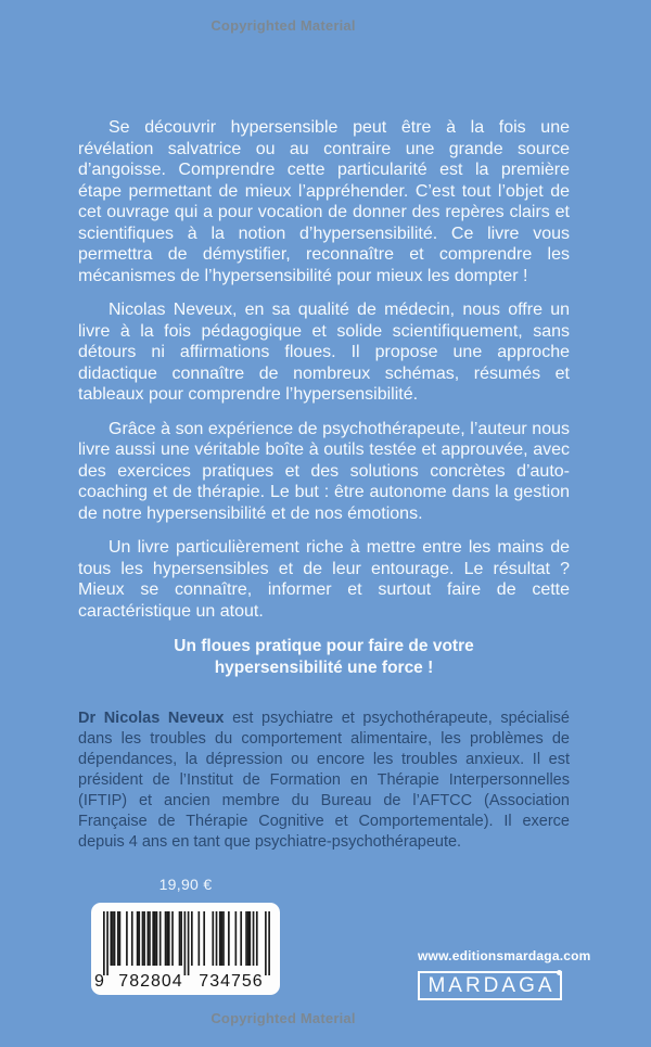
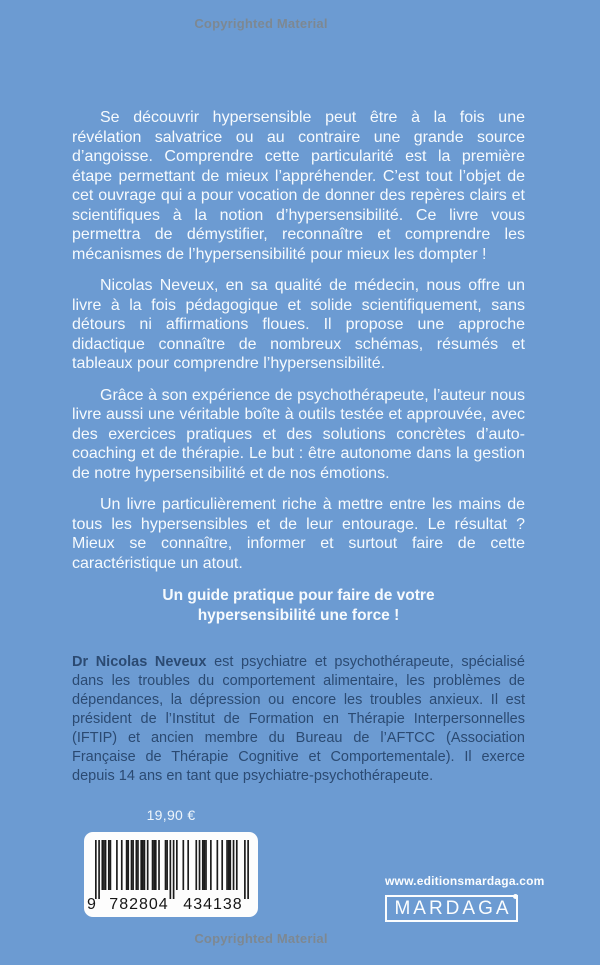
  Copyrighted Material
  Se découvrir hypersensible peut être à la fois une révélation salvatrice ou au contraire une grande source d’angoisse. Comprendre cette particularité est la première étape permettant de mieux l’appréhender. C’est tout l’objet de cet ouvrage qui a pour vocation de donner des repères clairs et scientifiques à la notion d’hypersensibilité. Ce livre vous permettra de démystifier, reconnaître et comprendre les mécanismes de l’hypersensibilité pour mieux les dompter !
  Nicolas Neveux, en sa qualité de médecin, nous offre un livre à la fois pédagogique et solide scientifiquement, sans détours ni affirmations floues. Il propose une approche didactique connaître de nombreux schémas, résumés et tableaux pour comprendre l’hypersensibilité.
  Grâce à son expérience de psychothérapeute, l’auteur nous livre aussi une véritable boîte à outils testée et approuvée, avec des exercices pratiques et des solutions concrètes d’auto-coaching et de thérapie. Le but : être autonome dans la gestion de notre hypersensibilité et de nos émotions.
  Un livre particulièrement riche à mettre entre les mains de tous les hypersensibles et de leur entourage. Le résultat ? Mieux se connaître, informer et surtout faire de cette caractéristique un atout.
- Un floues pratique pour faire de votre hypersensibilité une force !
+ Un guide pratique pour faire de votre hypersensibilité une force !
- Dr Nicolas Neveux est psychiatre et psychothérapeute, spécialisé dans les troubles du comportement alimentaire, les problèmes de dépendances, la dépression ou encore les troubles anxieux. Il est président de l’Institut de Formation en Thérapie Interpersonnelles (IFTIP) et ancien membre du Bureau de l’AFTCC (Association Française de Thérapie Cognitive et Comportementale). Il exerce depuis 4 ans en tant que psychiatre-psychothérapeute.
+ Dr Nicolas Neveux est psychiatre et psychothérapeute, spécialisé dans les troubles du comportement alimentaire, les problèmes de dépendances, la dépression ou encore les troubles anxieux. Il est président de l’Institut de Formation en Thérapie Interpersonnelles (IFTIP) et ancien membre du Bureau de l’AFTCC (Association Française de Thérapie Cognitive et Comportementale). Il exerce depuis 14 ans en tant que psychiatre-psychothérapeute.
  19,90 €
  9
  782804
- 734756
+ 434138
  www.editionsmardaga.com
  MARDAGA
  Copyrighted Material
